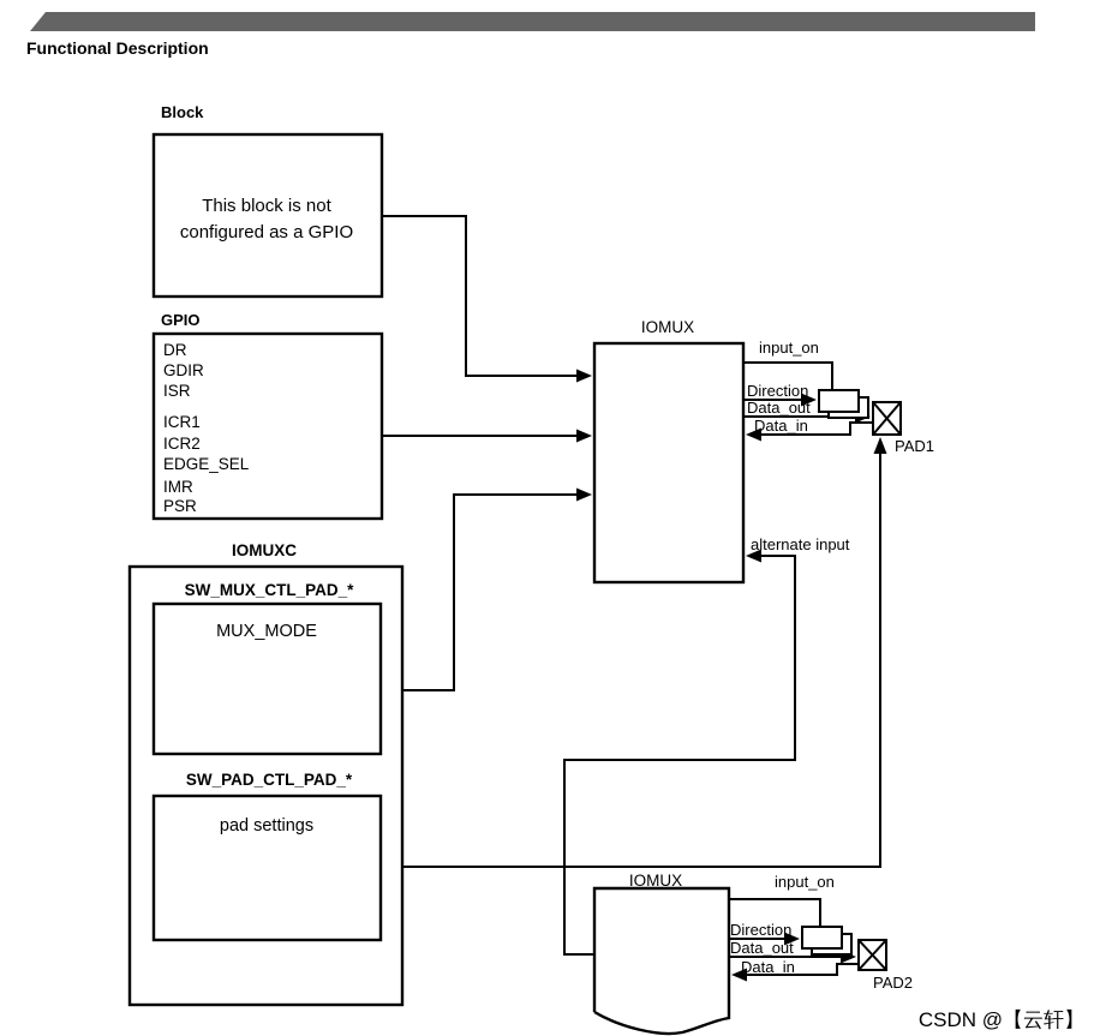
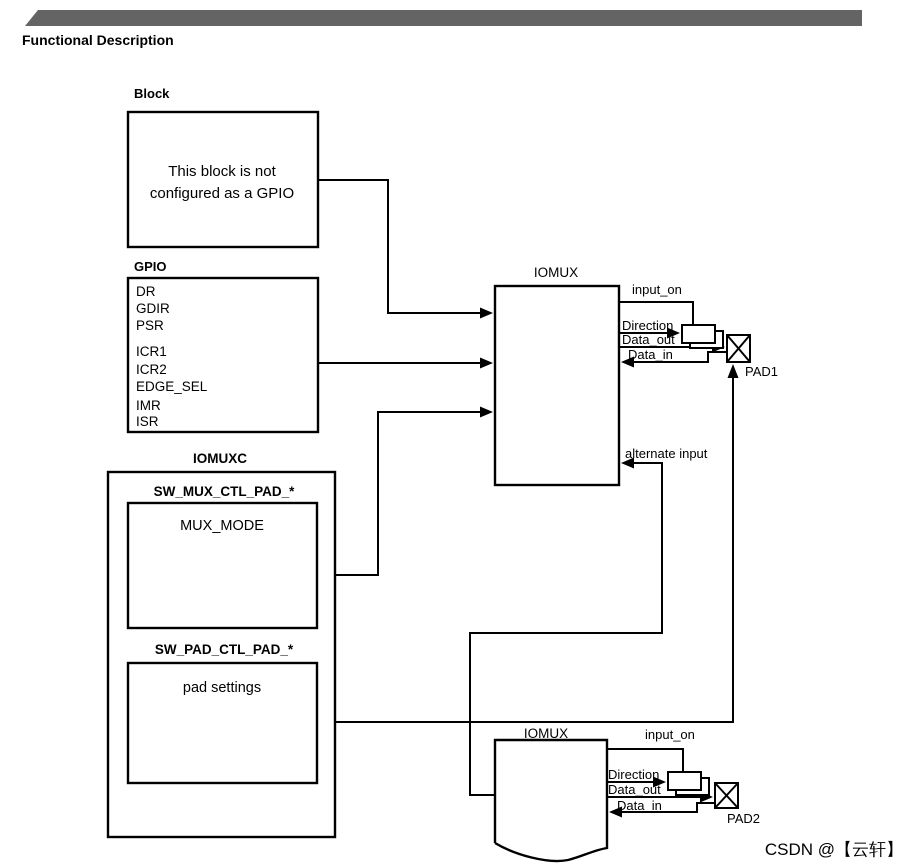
  Functional Description
  Block
  This block is not
  configured as a GPIO
  GPIO
  DR
  GDIR
- ISR
+ PSR
  ICR1
  ICR2
  EDGE_SEL
  IMR
- PSR
+ ISR
  IOMUXC
  SW_MUX_CTL_PAD_*
  MUX_MODE
  SW_PAD_CTL_PAD_*
  pad settings
  IOMUX
  PAD1
  input_on
  Direction
  Data_out
  Data_in
  alternate input
  IOMUX
  PAD2
  input_on
  Direction
  Data_out
  Data_in
  CSDN @【云轩】
